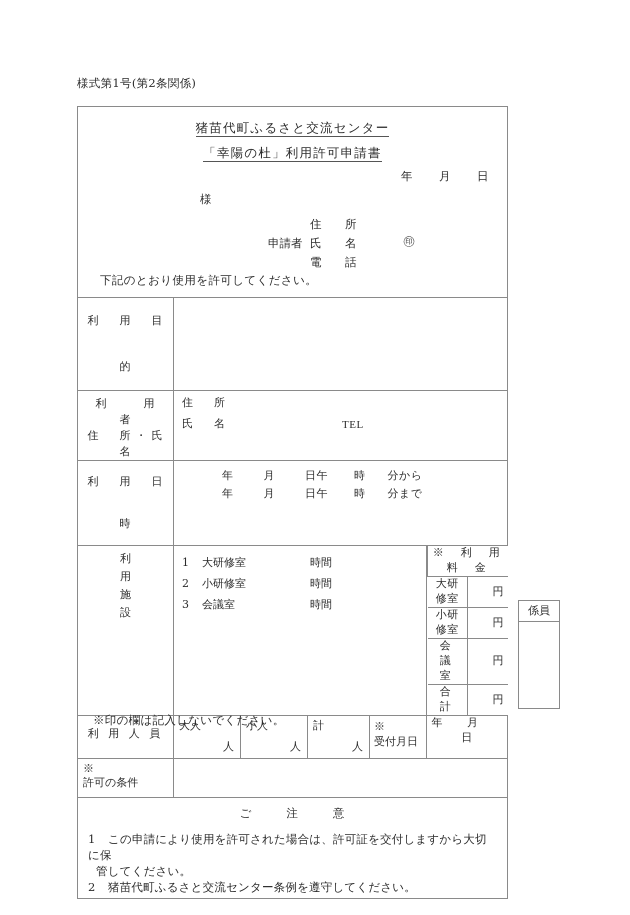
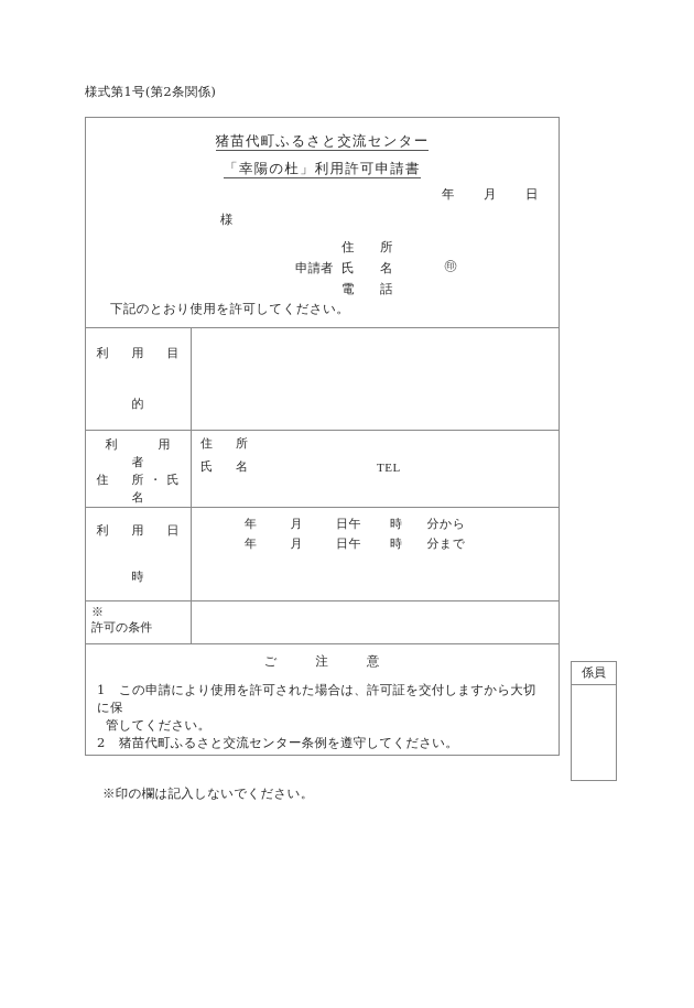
  様式第1号(第2条関係)
  猪苗代町ふるさと交流センター 「幸陽の杜」利用許可申請書 年 月 日 様 住 所 申請者 氏 名 電 話 ㊞ 下記のとおり使用を許可してください。
  利 用 目 的
  利 用 者 住 所・氏 名	住 所 氏 名 TEL
  利 用 日 時	年 月 日午 時 分から 年 月 日午 時 分まで
- 利 用 施 設	1 大研修室 時間 2 小研修室 時間 3 会議室 時間
- ※ 利 用 料 金
- 大研修室	円
- 小研修室	円
- 会 議 室	円
- 合 計	円
- 利 用 人 員	大人 人	小人 人	計 人	※ 受付月日	年 月日
  ※ 許可の条件
  ご 注 意 1 この申請により使用を許可された場合は、許可証を交付しますから大切に保 管してください。 2 猪苗代町ふるさと交流センター条例を遵守してください。
  ※印の欄は記入しないでください。
  係員
